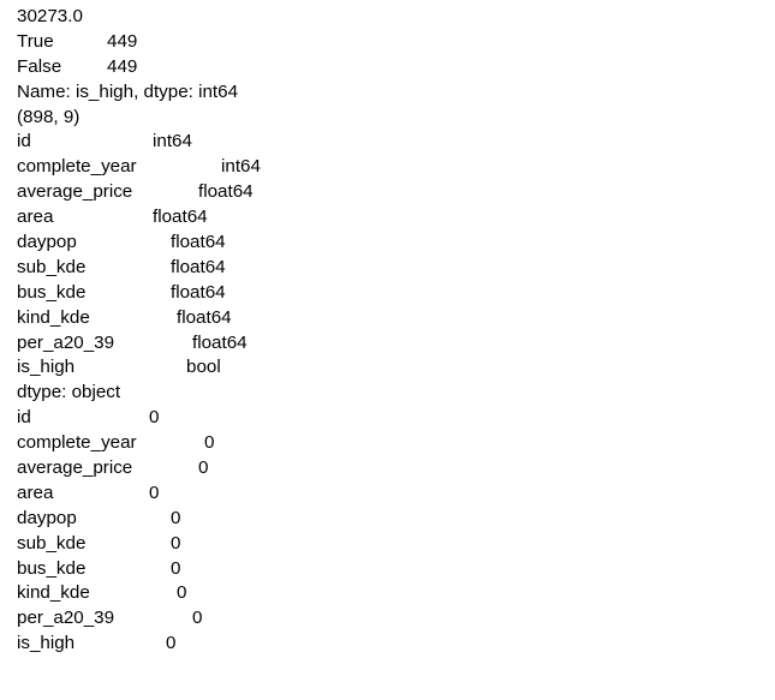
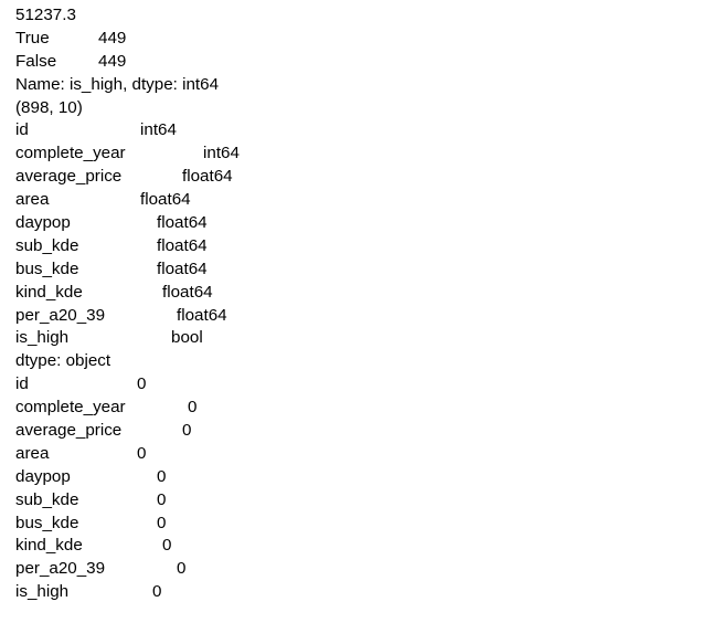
- 30273.0
+ 51237.3
  True
  449
  False
  449
  Name: is_high, dtype: int64
- (898, 9)
+ (898, 10)
  id
  int64
  complete_year
  int64
  average_price
  float64
  area
  float64
  daypop
  float64
  sub_kde
  float64
  bus_kde
  float64
  kind_kde
  float64
  per_a20_39
  float64
  is_high
  bool
  dtype: object
  id
  0
  complete_year
  0
  average_price
  0
  area
  0
  daypop
  0
  sub_kde
  0
  bus_kde
  0
  kind_kde
  0
  per_a20_39
  0
  is_high
  0
